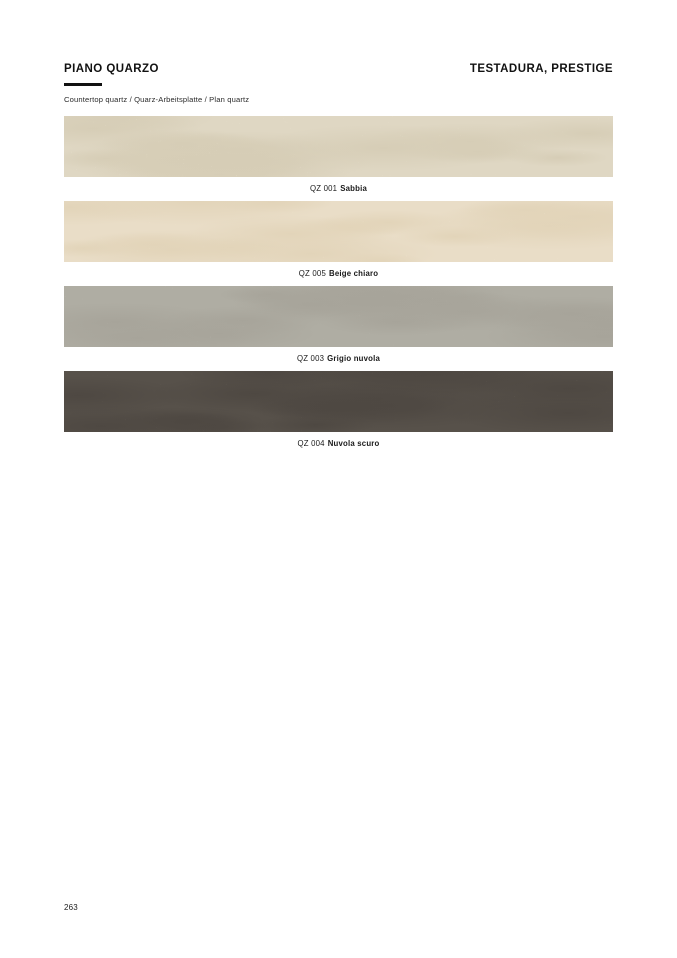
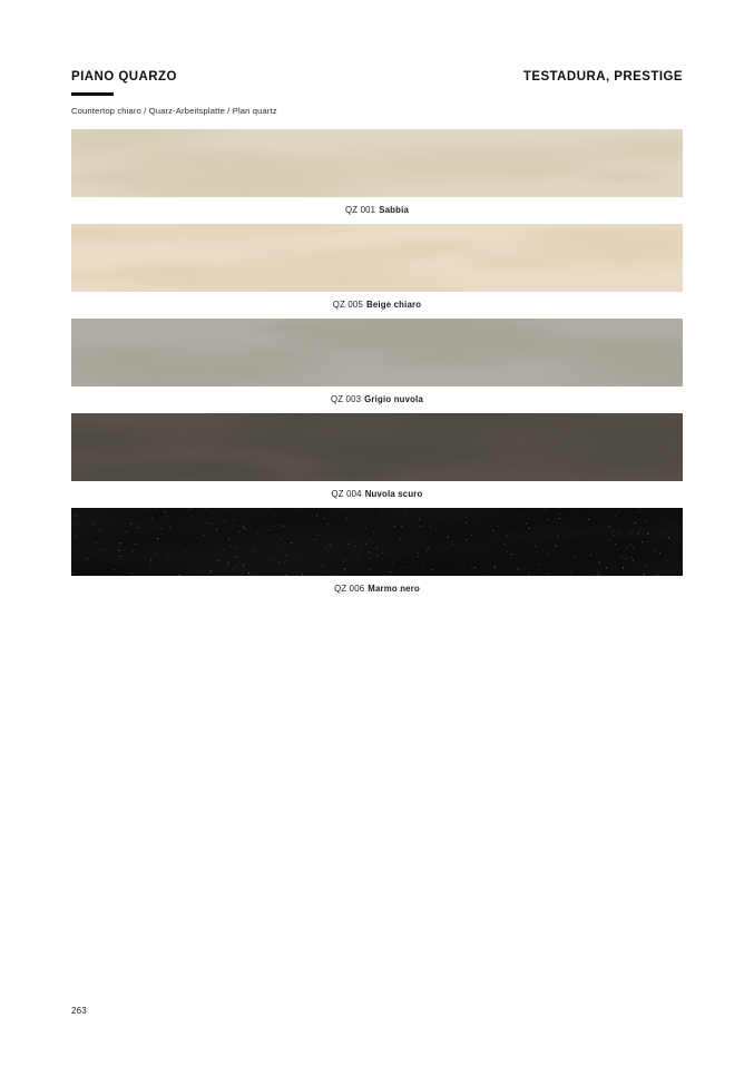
  PIANO QUARZO
  TESTADURA, PRESTIGE
- Countertop quartz / Quarz-Arbeitsplatte / Plan quartz
+ Countertop chiaro / Quarz-Arbeitsplatte / Plan quartz
  QZ 001 Sabbia
  QZ 005 Beige chiaro
  QZ 003 Grigio nuvola
  QZ 004 Nuvola scuro
+ QZ 006 Marmo nero
  263
